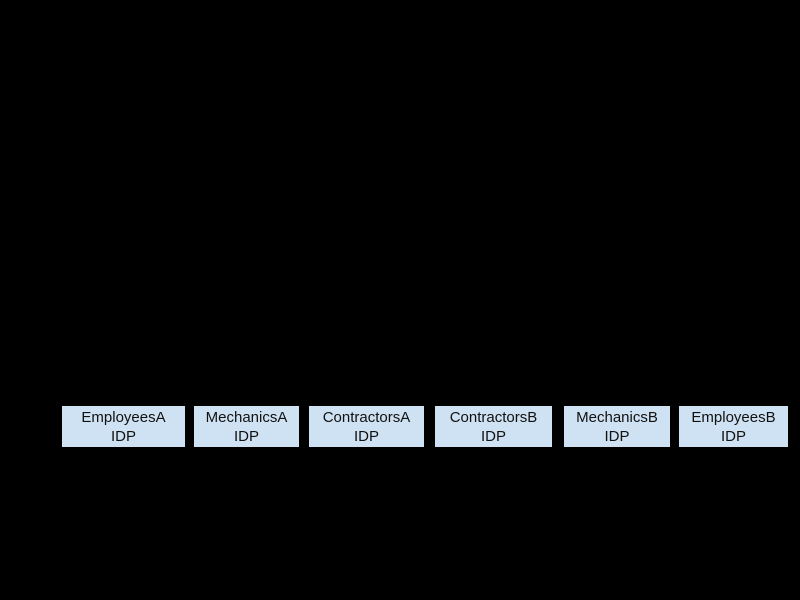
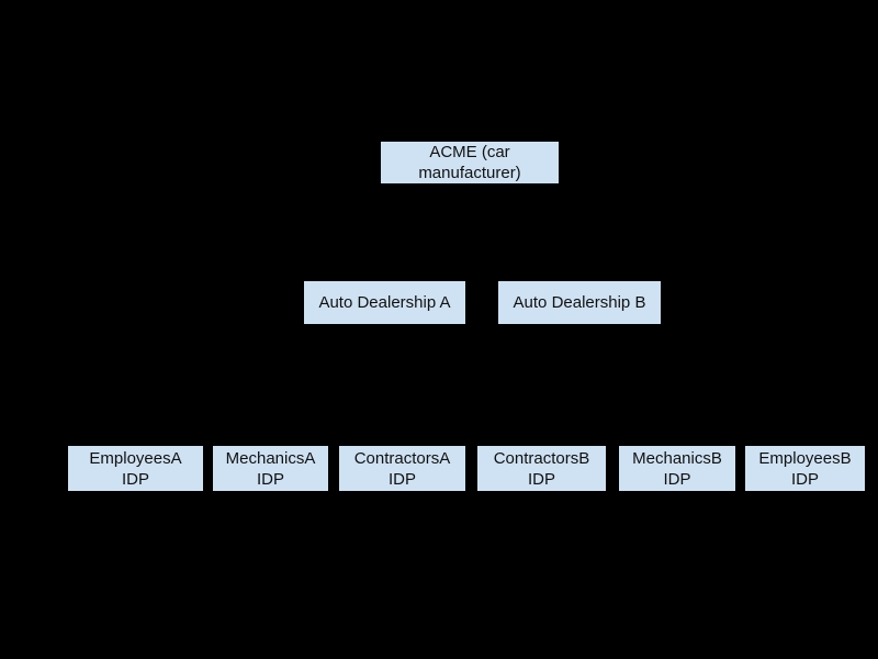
+ ACME (car
+ manufacturer)
+ Auto Dealership A
+ Auto Dealership B
  EmployeesA
  IDP
  MechanicsA
  IDP
  ContractorsA
  IDP
  ContractorsB
  IDP
  MechanicsB
  IDP
  EmployeesB
  IDP
